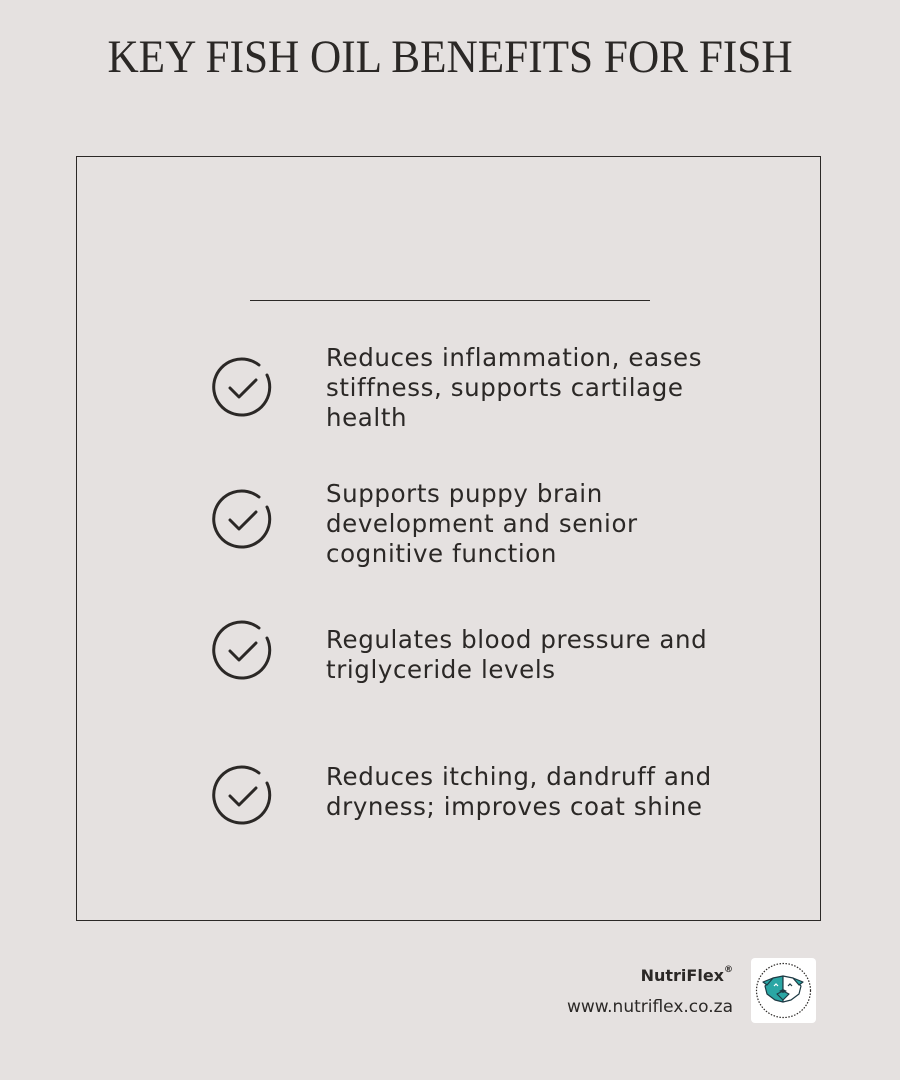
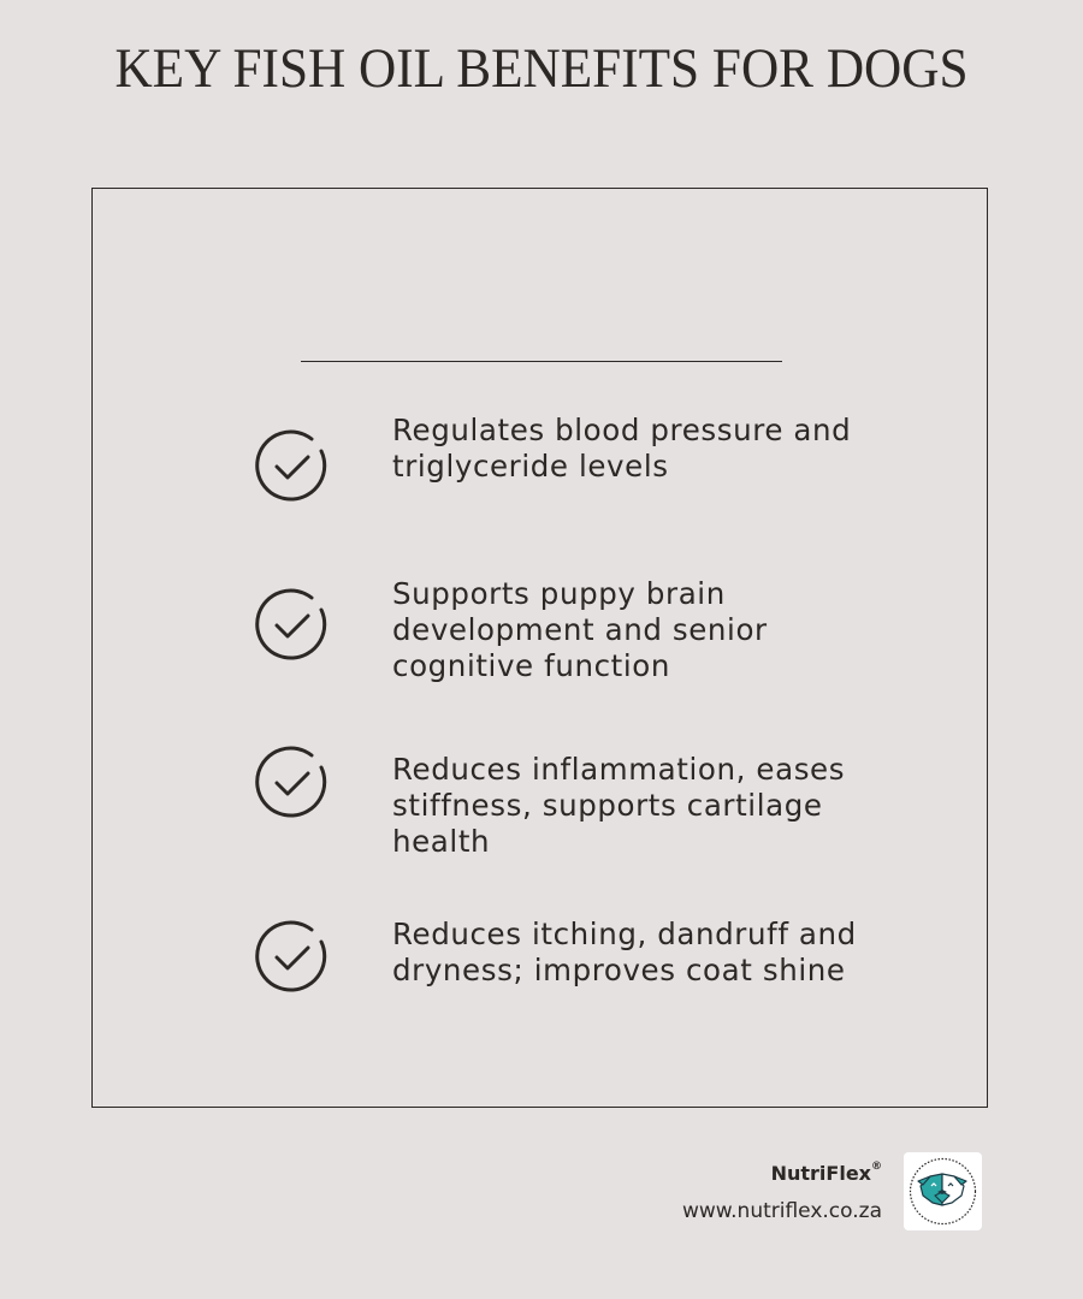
- KEY FISH OIL BENEFITS FOR FISH
+ KEY FISH OIL BENEFITS FOR DOGS
- Reduces inflammation, eases stiffness, supports cartilage health
+ Regulates blood pressure and triglyceride levels
  Supports puppy brain development and senior cognitive function
- Regulates blood pressure and triglyceride levels
+ Reduces inflammation, eases stiffness, supports cartilage health
  Reduces itching, dandruff and dryness; improves coat shine
  NutriFlex®
  www.nutriflex.co.za
